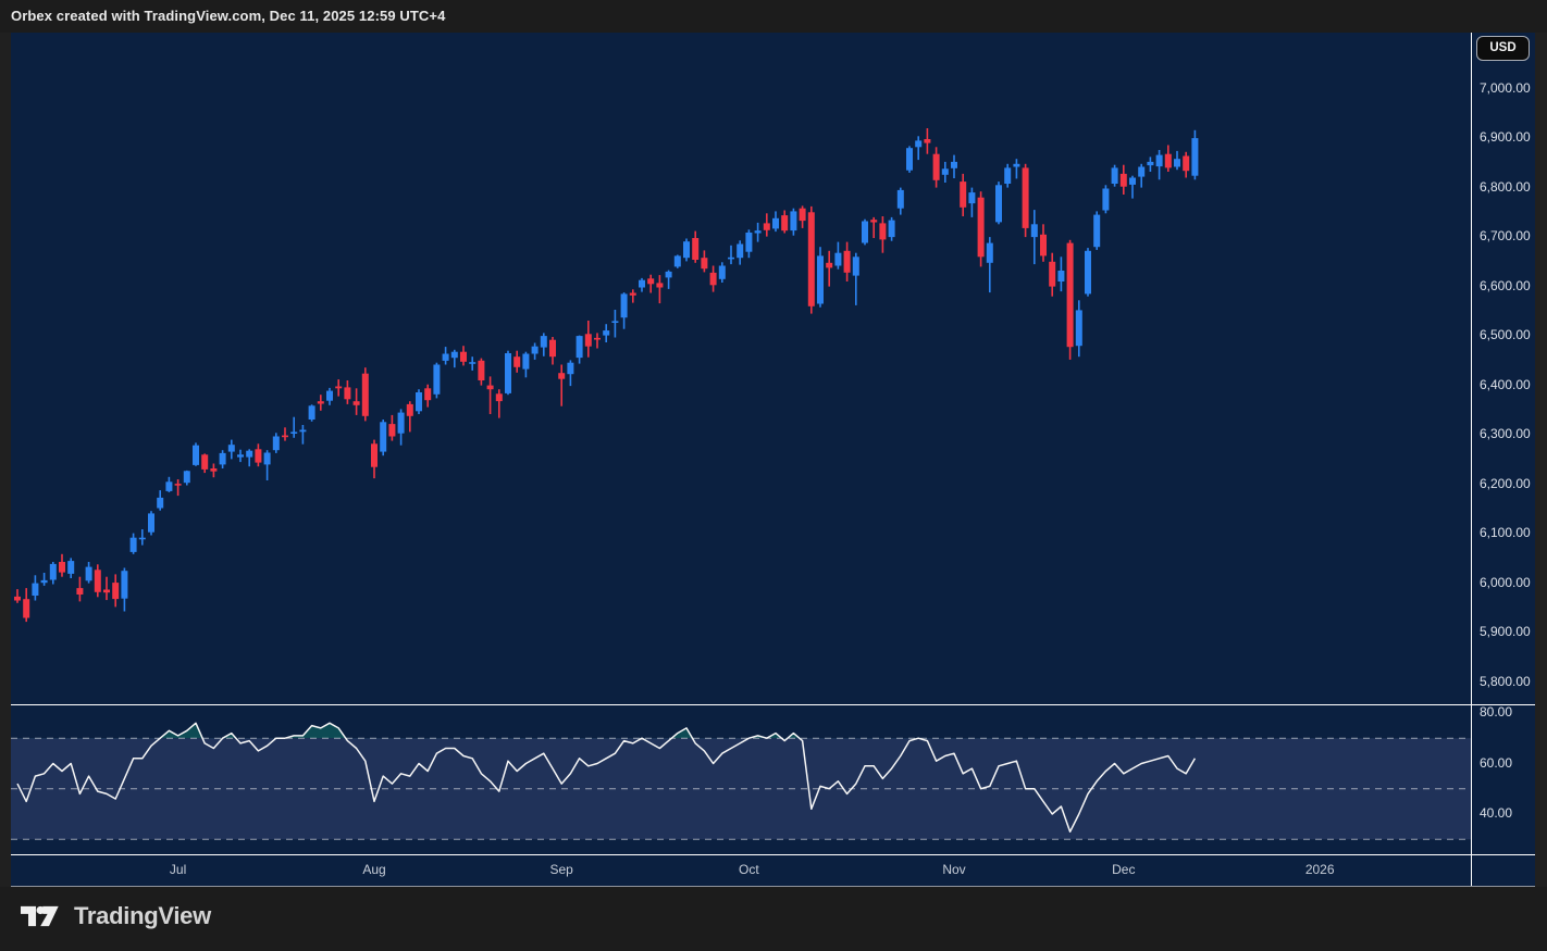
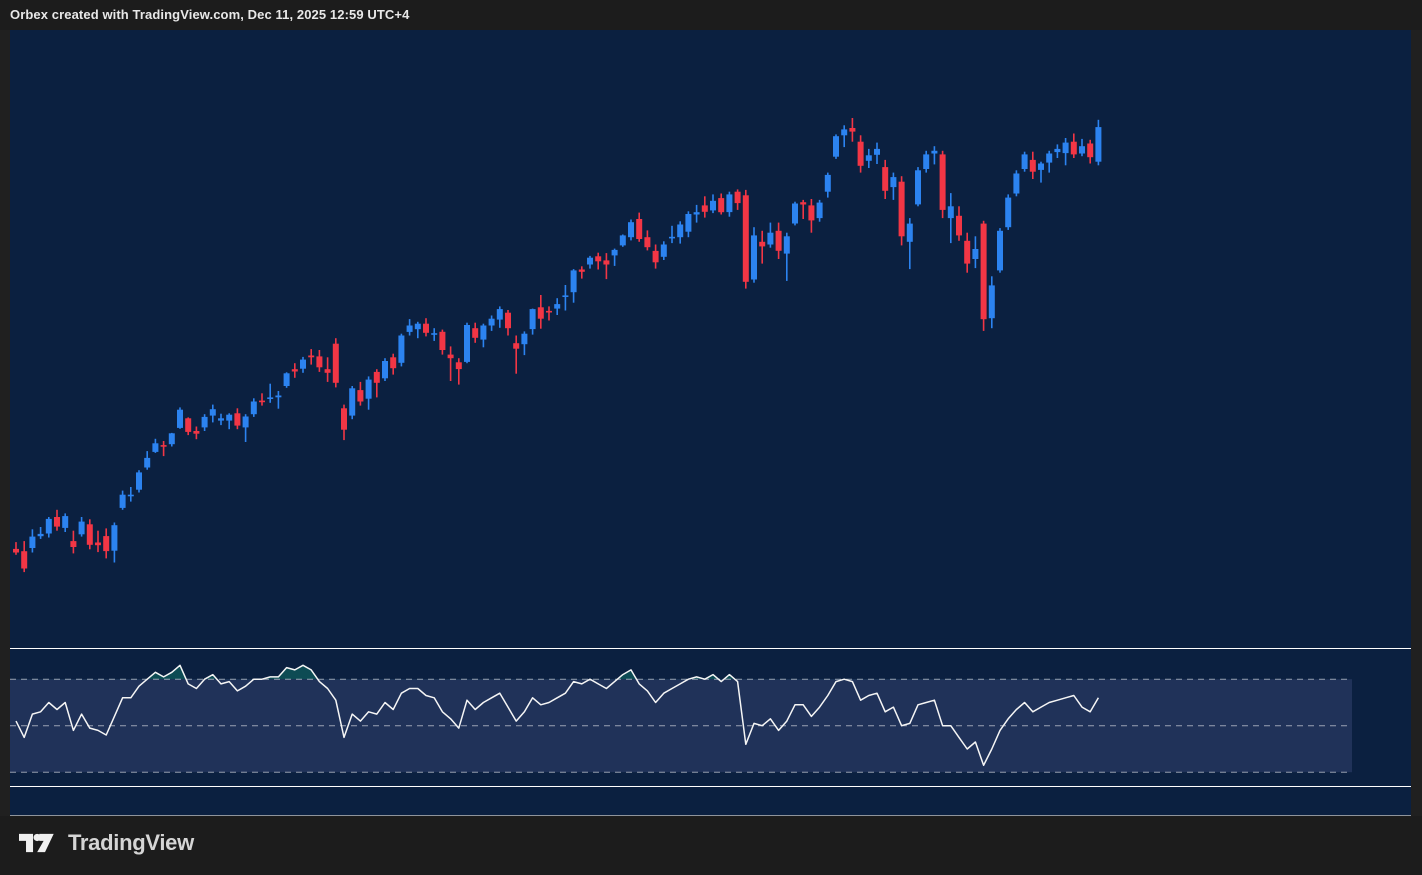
  Orbex created with TradingView.com, Dec 11, 2025 12:59 UTC+4
- USD
- 7,000.00
- 6,900.00
- 6,800.00
- 6,700.00
- 6,600.00
- 6,500.00
- 6,400.00
- 6,300.00
- 6,200.00
- 6,100.00
- 6,000.00
- 5,900.00
- 5,800.00
- 80.00
- 60.00
- 40.00
- Jul
- Aug
- Sep
- Oct
- Nov
- Dec
- 2026
  TradingView
